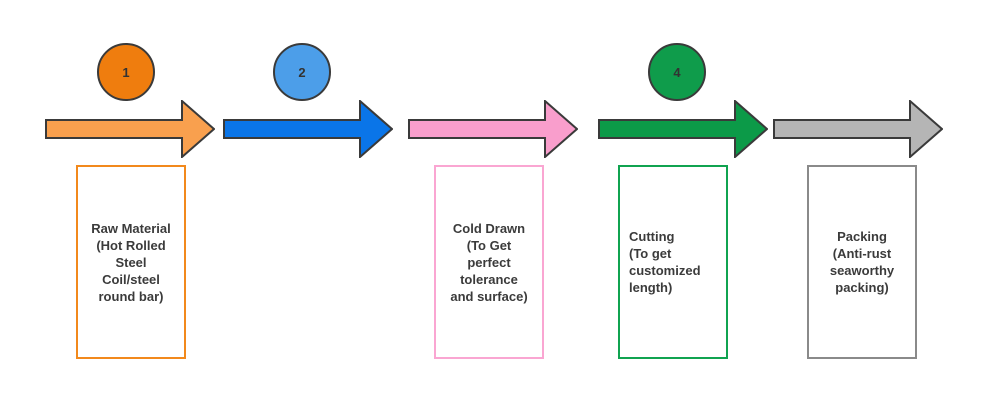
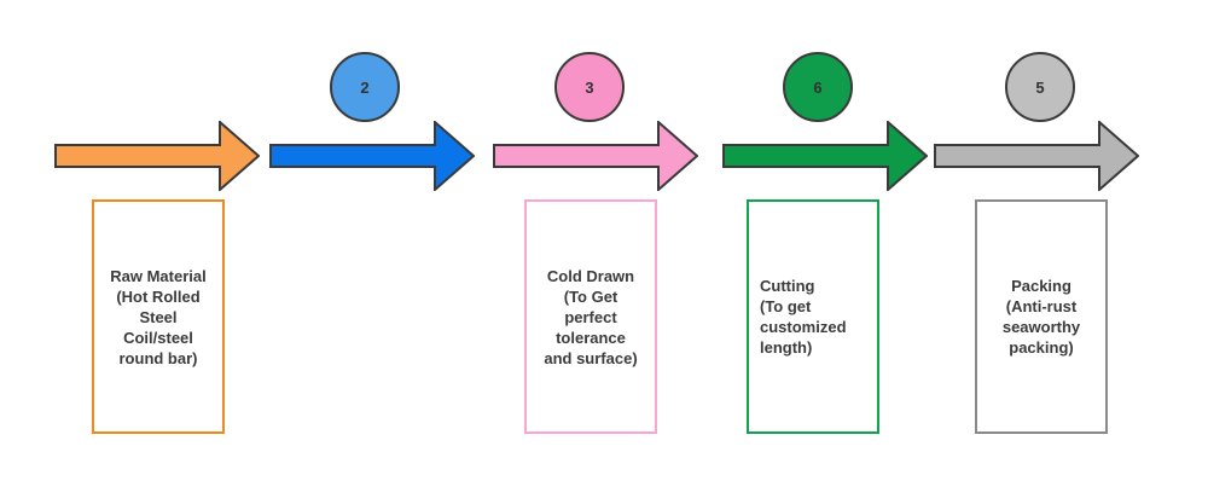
- 1
  Raw Material
  (Hot Rolled
  Steel
  Coil/steel
  round bar)
  2
+ 3
  Cold Drawn
  (To Get
  perfect
  tolerance
  and surface)
- 4
+ 6
  Cutting
  (To get
  customized
  length)
+ 5
  Packing
  (Anti-rust
  seaworthy
  packing)
